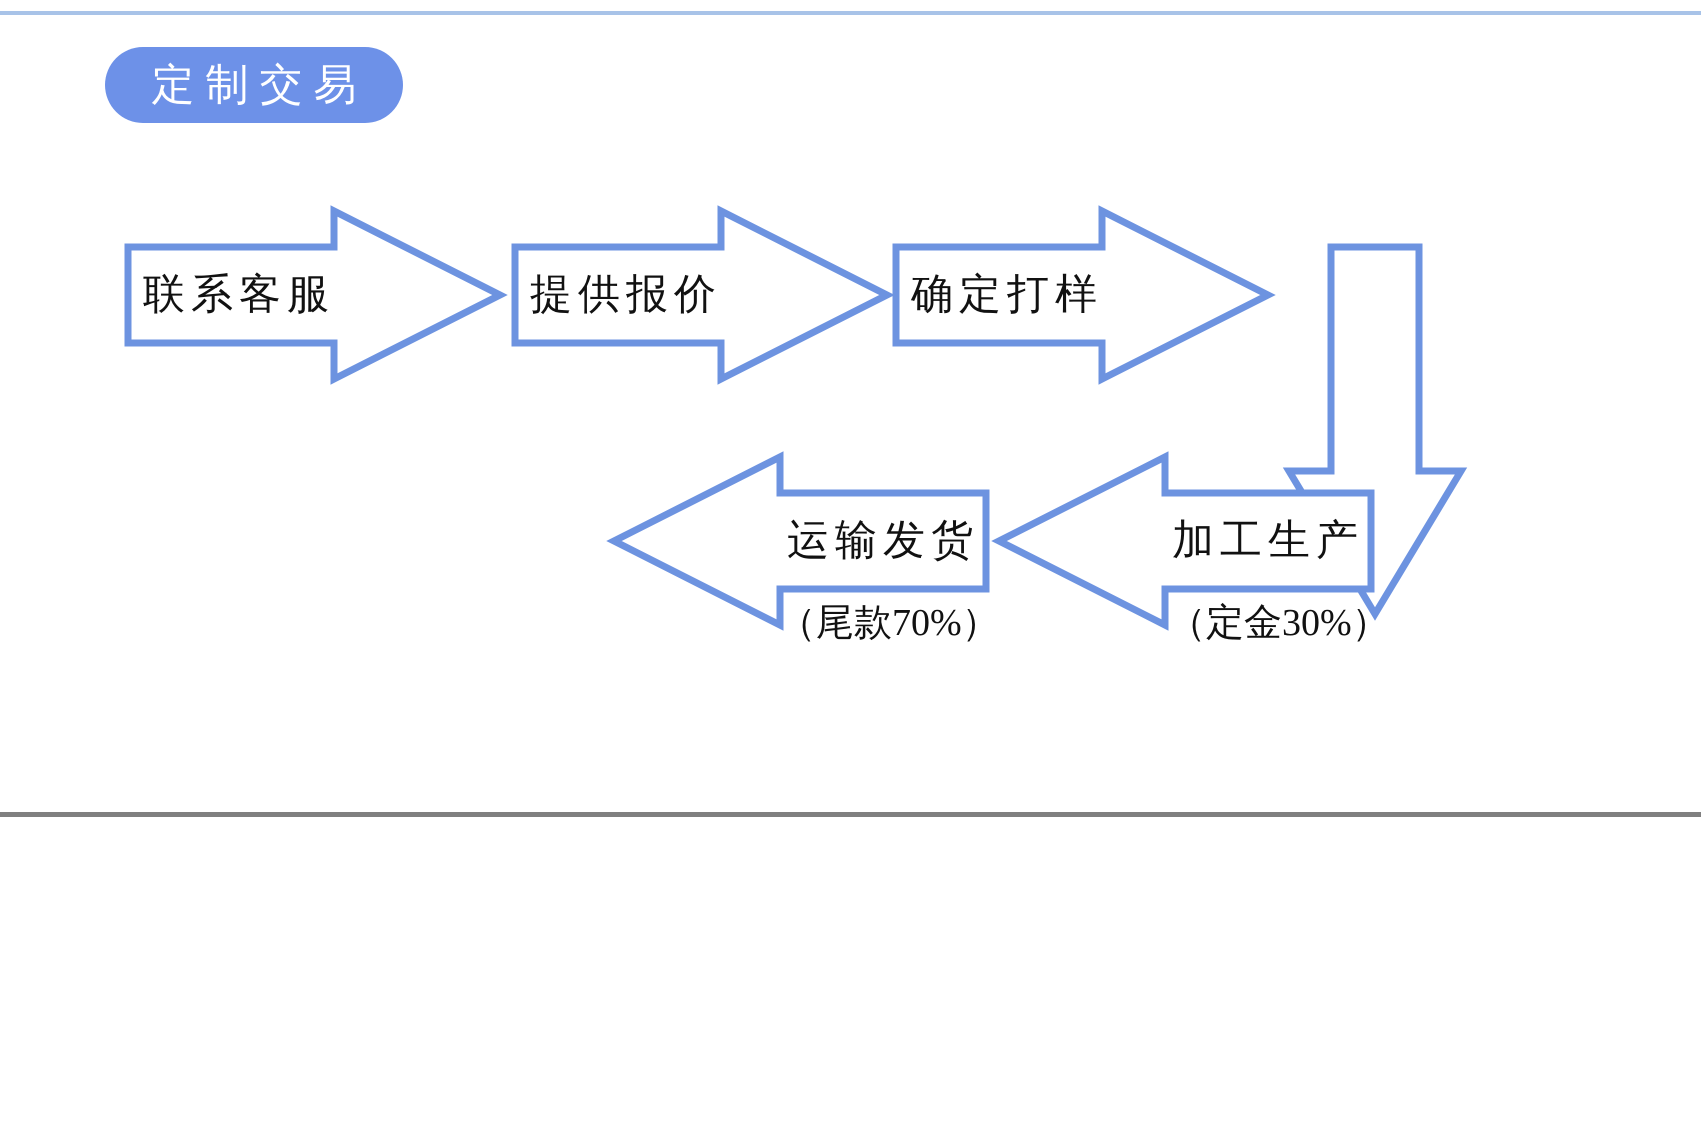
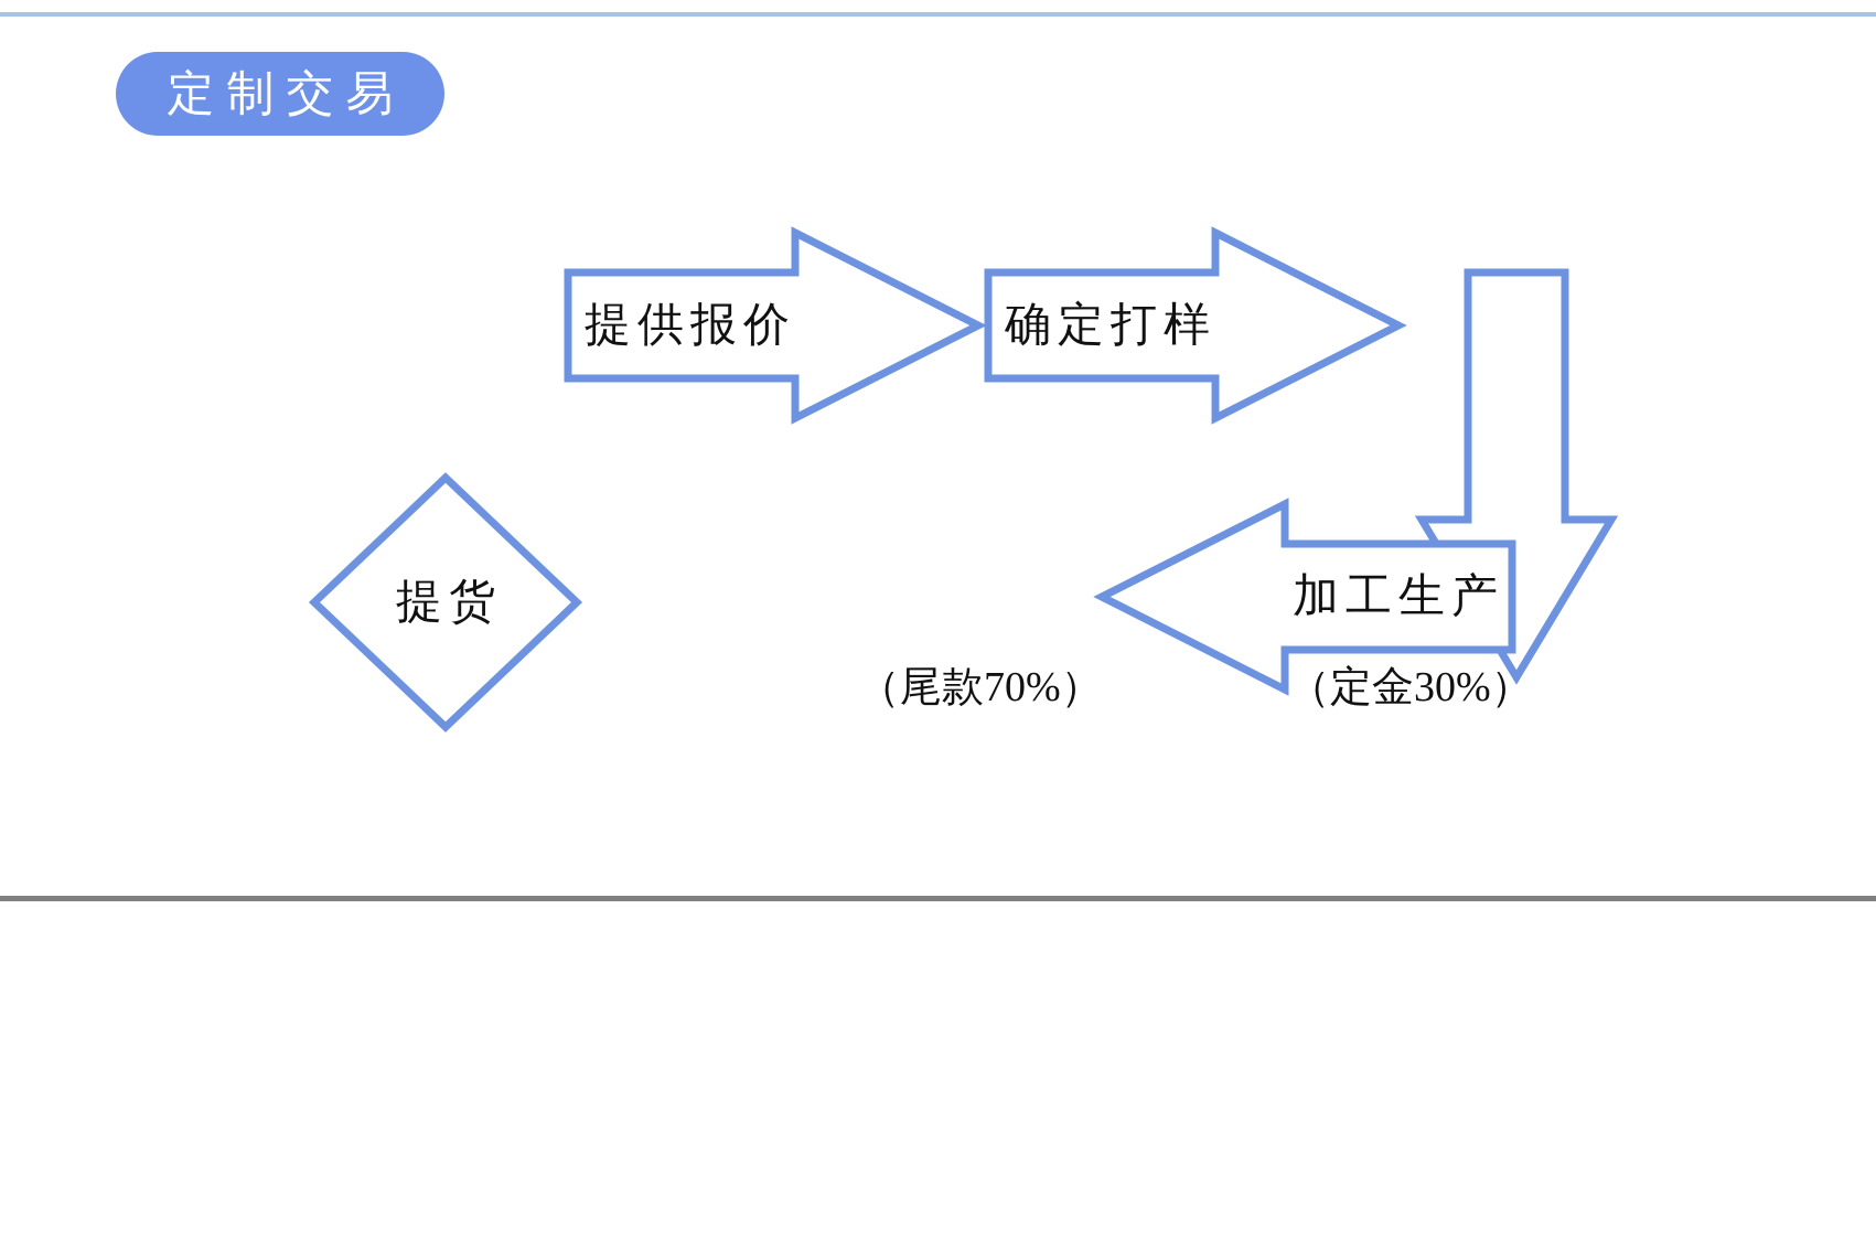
  定制交易
- 联系客服
  提供报价
  确定打样
  加工生产
  （定金30%）
- 运输发货
  （尾款70%）
+ 提货
